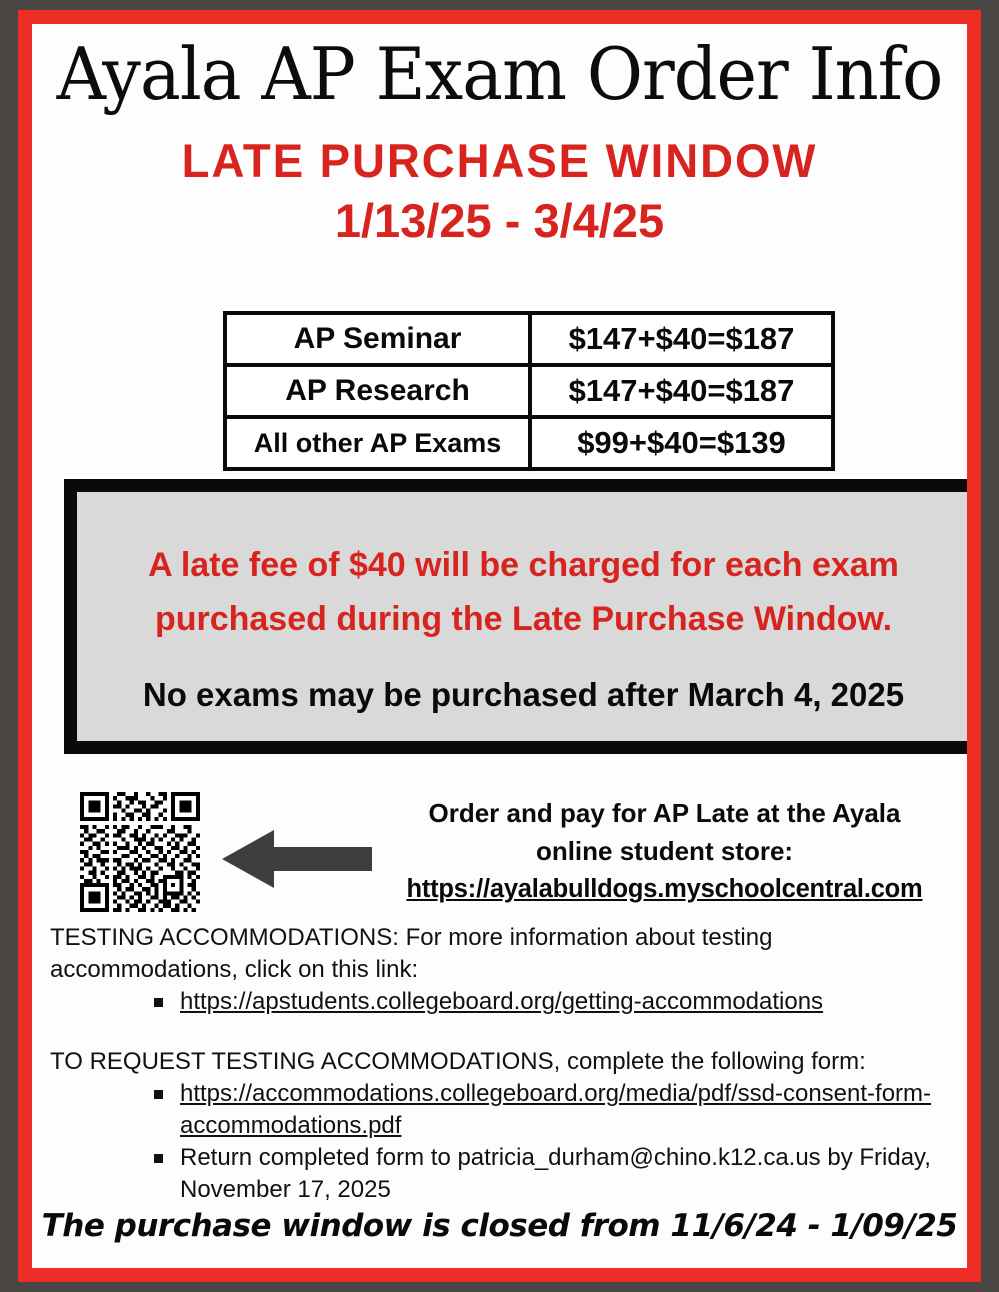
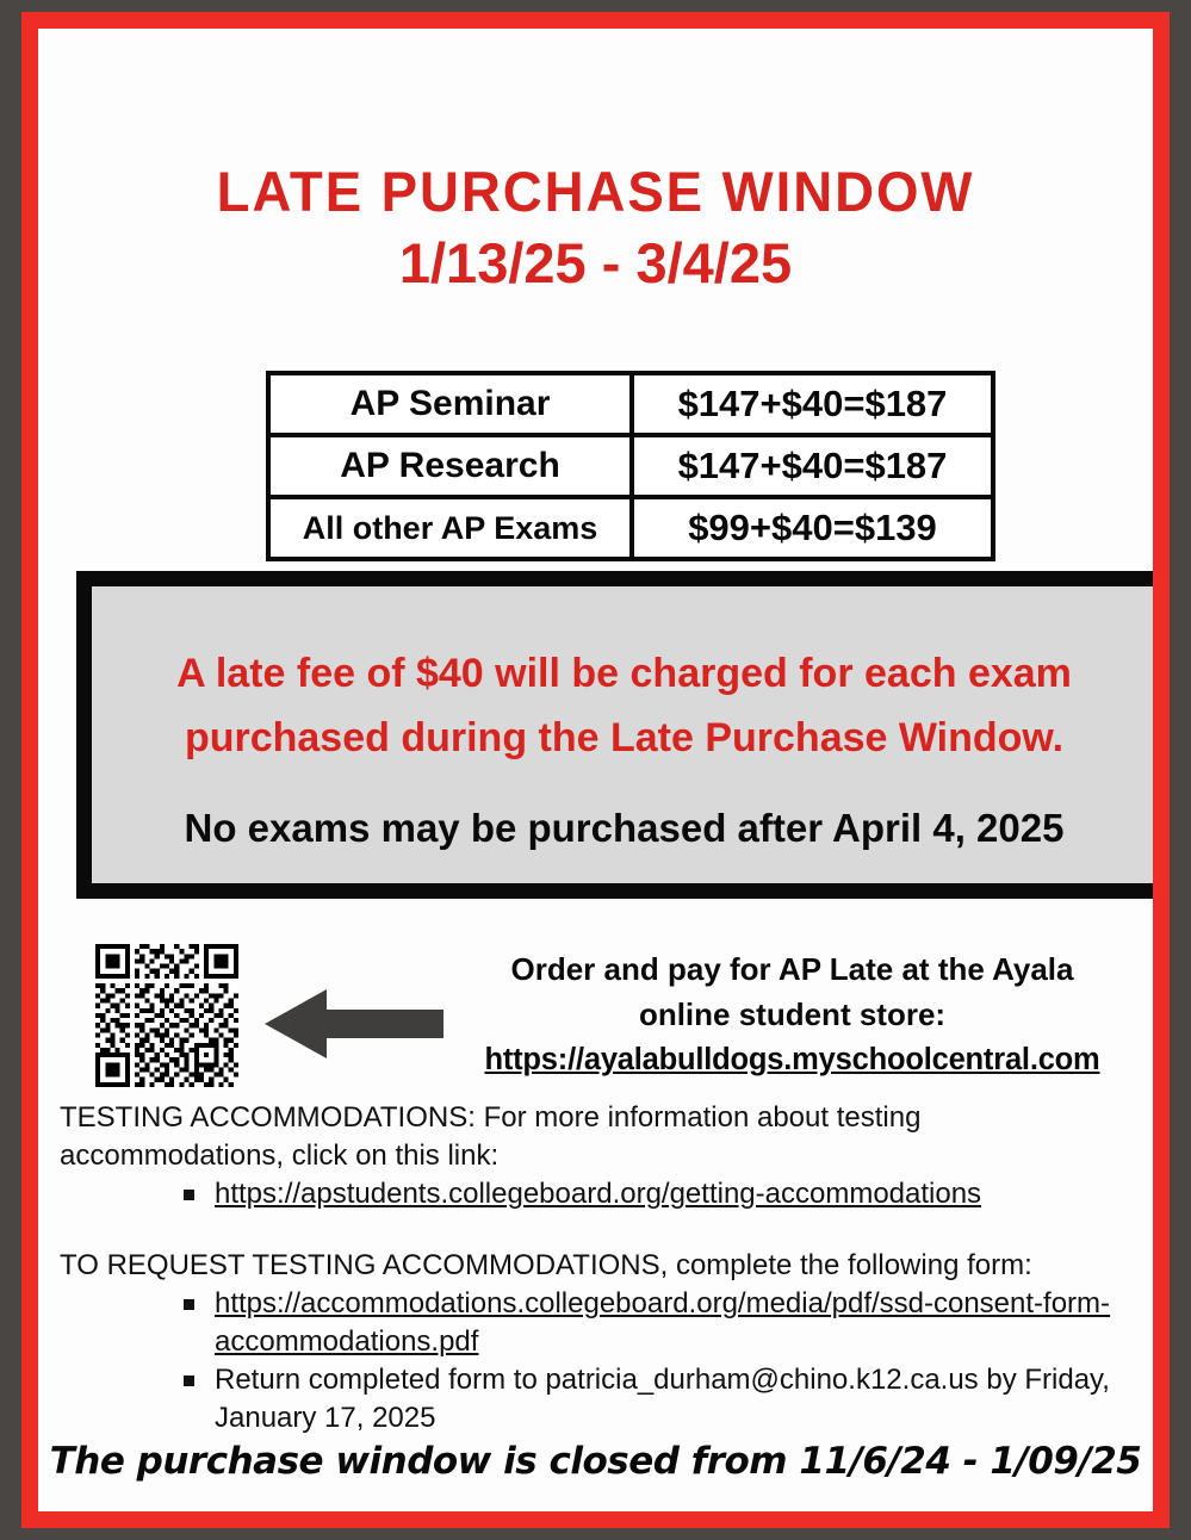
- Ayala AP Exam Order Info
  LATE PURCHASE WINDOW
  1/13/25 - 3/4/25
  AP Seminar	$147+$40=$187
  AP Research	$147+$40=$187
  All other AP Exams	$99+$40=$139
  A late fee of $40 will be charged for each exam purchased during the Late Purchase Window.
- No exams may be purchased after March 4, 2025
+ No exams may be purchased after April 4, 2025
  Order and pay for AP Late at the Ayala
  online student store:
  https://ayalabulldogs.myschoolcentral.com
  TESTING ACCOMMODATIONS: For more information about testing accommodations, click on this link:
  https://apstudents.collegeboard.org/getting-accommodations
  TO REQUEST TESTING ACCOMMODATIONS, complete the following form:
  https://accommodations.collegeboard.org/media/pdf/ssd-consent-form-accommodations.pdf
- Return completed form to patricia_durham@chino.k12.ca.us by Friday, November 17, 2025
+ Return completed form to patricia_durham@chino.k12.ca.us by Friday, January 17, 2025
  The purchase window is closed from 11/6/24 - 1/09/25
